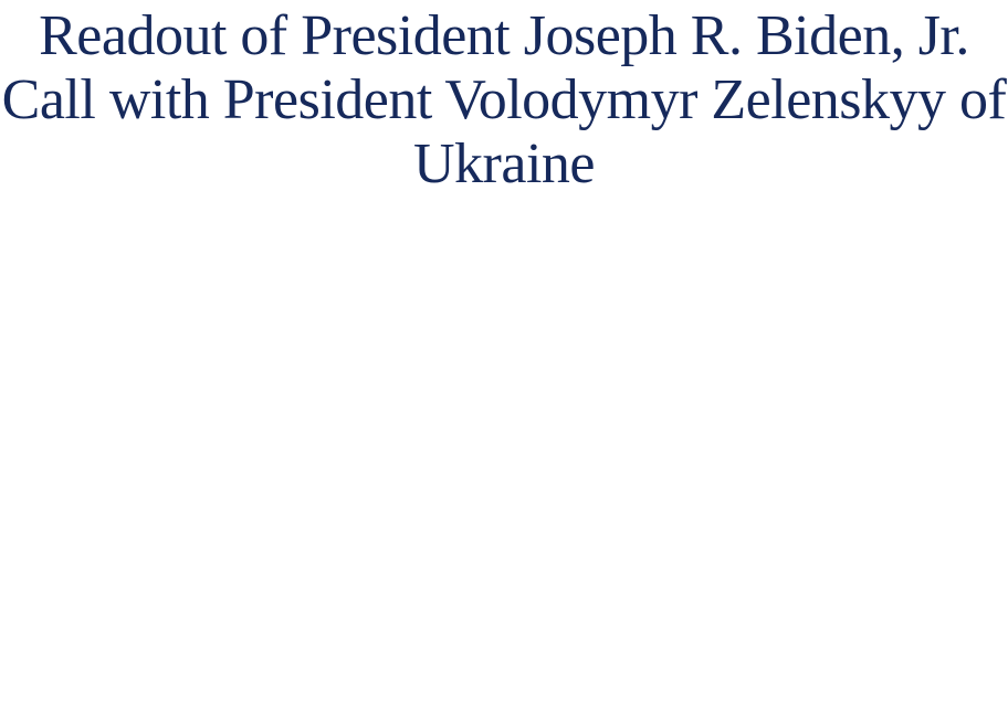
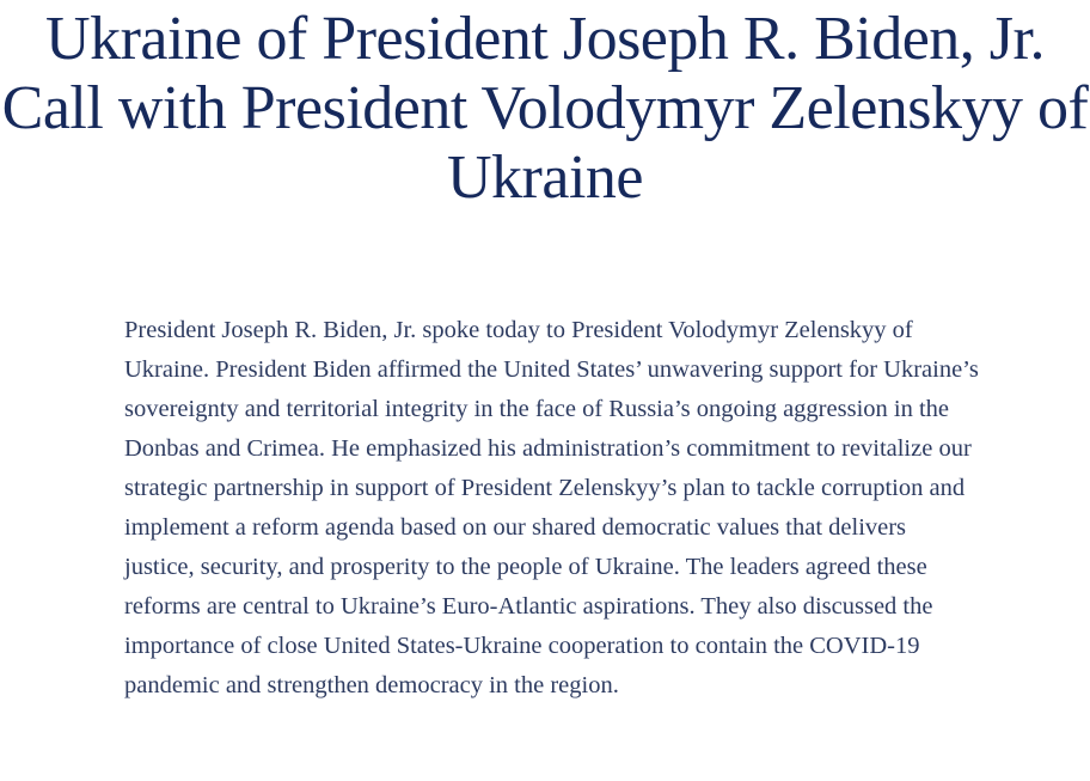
- Readout of President Joseph R. Biden, Jr. Call with President Volodymyr Zelenskyy of Ukraine
+ Ukraine of President Joseph R. Biden, Jr. Call with President Volodymyr Zelenskyy of Ukraine
+ President Joseph R. Biden, Jr. spoke today to President Volodymyr Zelenskyy of Ukraine. President Biden affirmed the United States’ unwavering support for Ukraine’s sovereignty and territorial integrity in the face of Russia’s ongoing aggression in the Donbas and Crimea. He emphasized his administration’s commitment to revitalize our strategic partnership in support of President Zelenskyy’s plan to tackle corruption and implement a reform agenda based on our shared democratic values that delivers justice, security, and prosperity to the people of Ukraine. The leaders agreed these reforms are central to Ukraine’s Euro-Atlantic aspirations. They also discussed the importance of close United States-Ukraine cooperation to contain the COVID-19 pandemic and strengthen democracy in the region.
